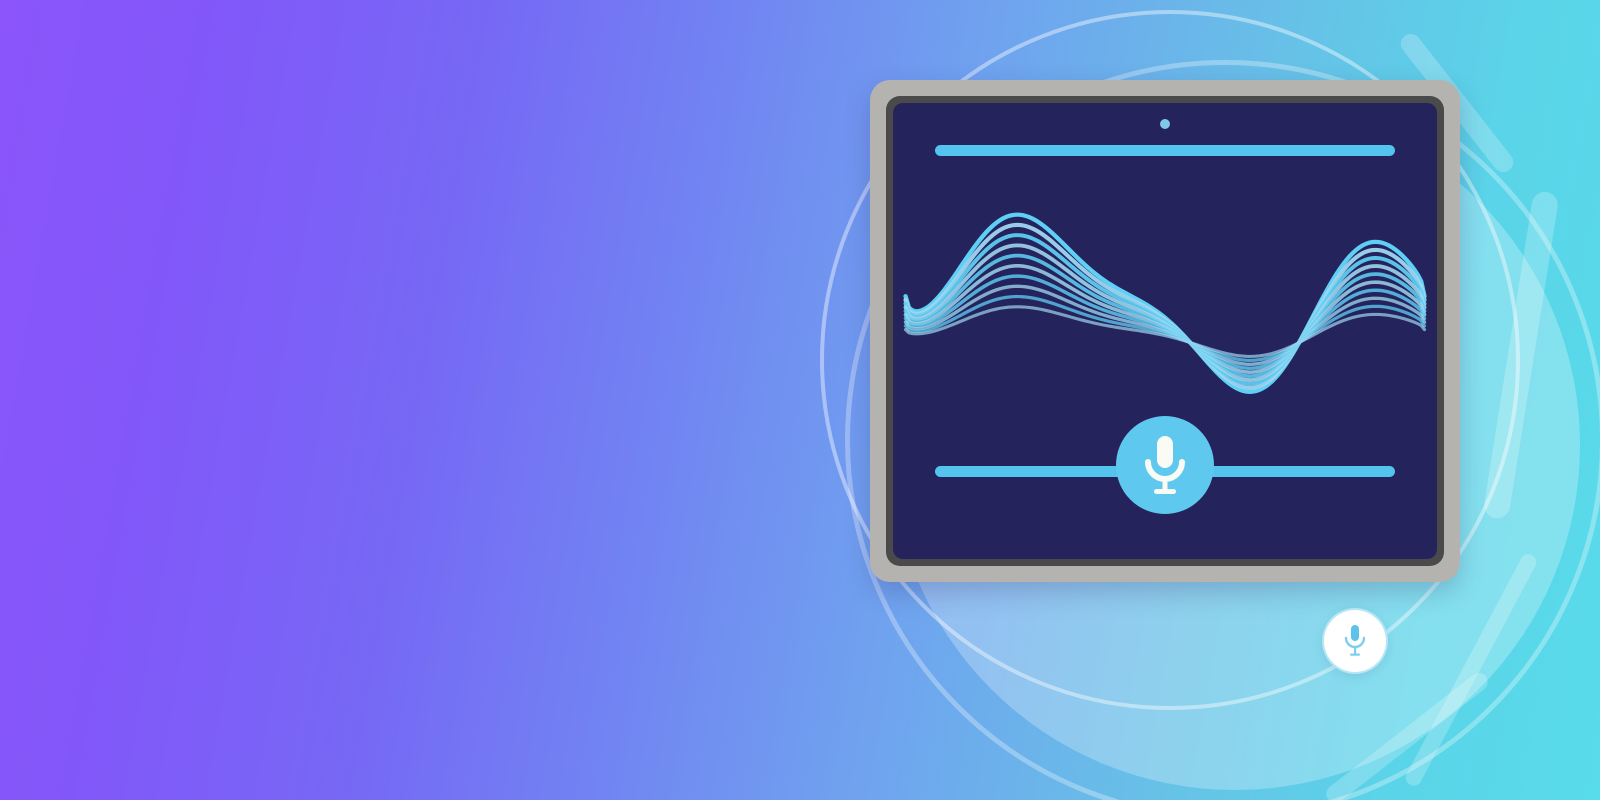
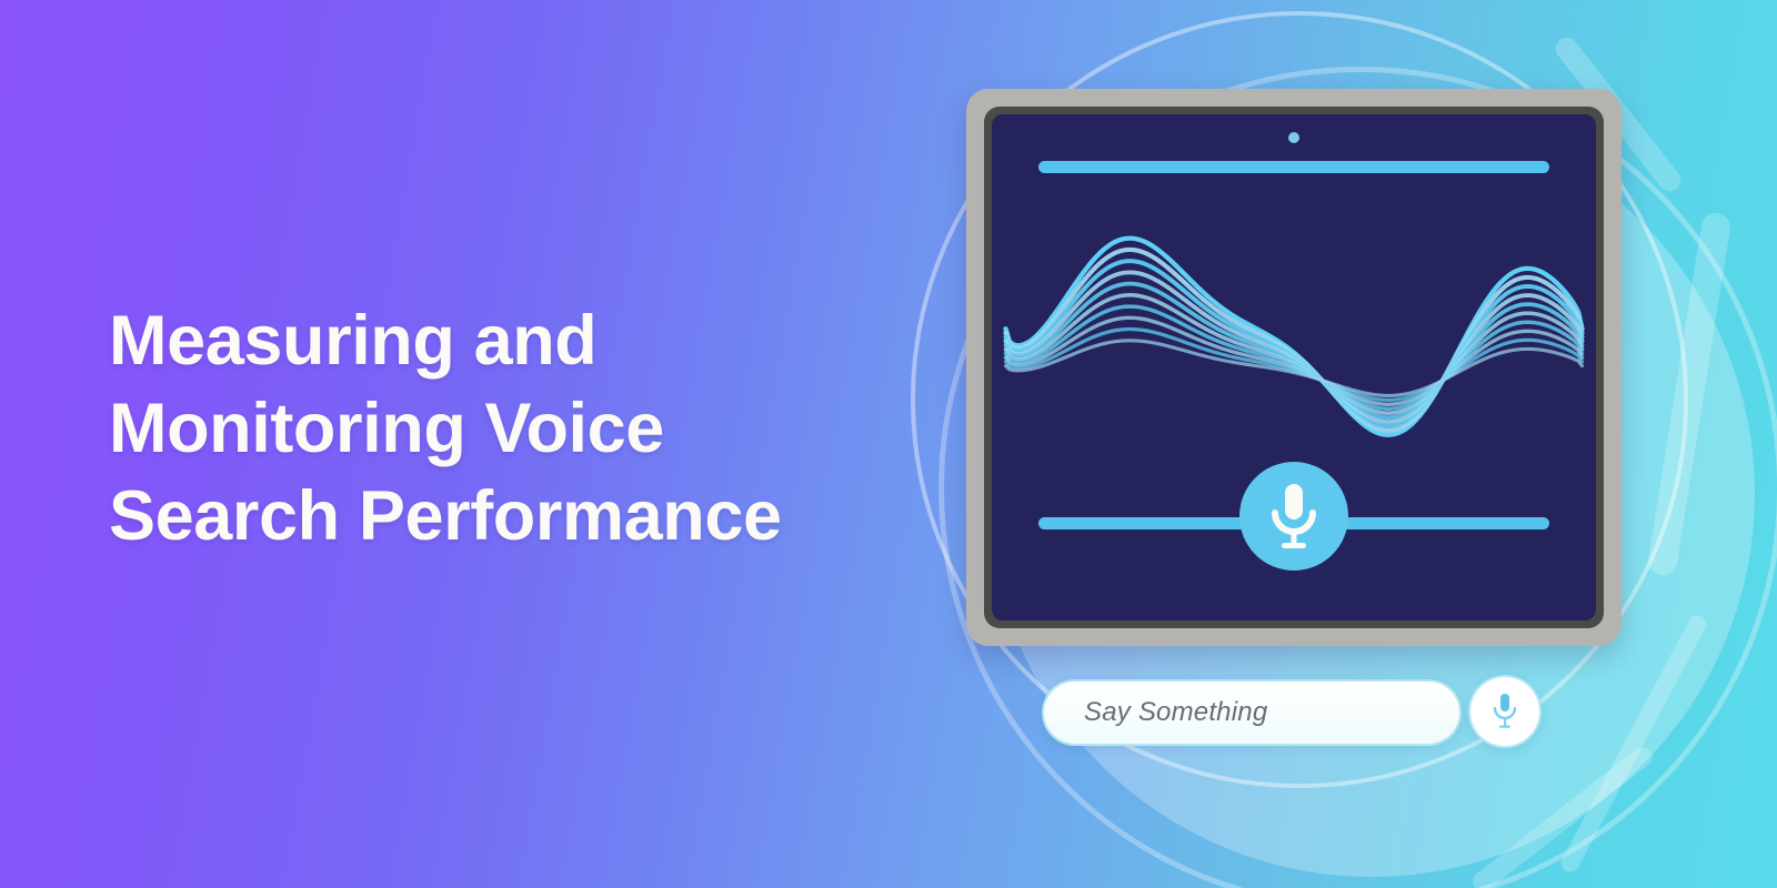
+ Measuring and
+ Monitoring Voice
+ Search Performance
+ Say Something
